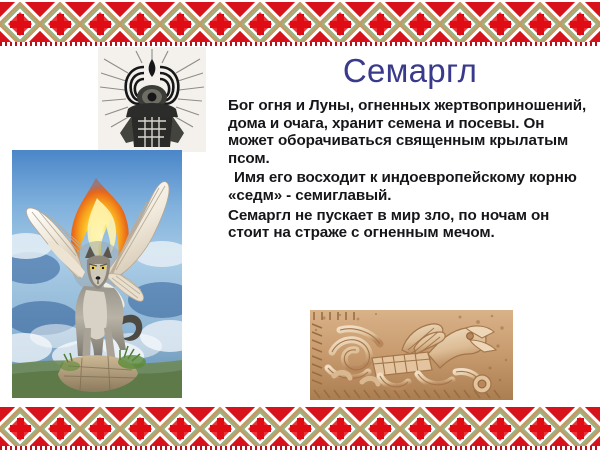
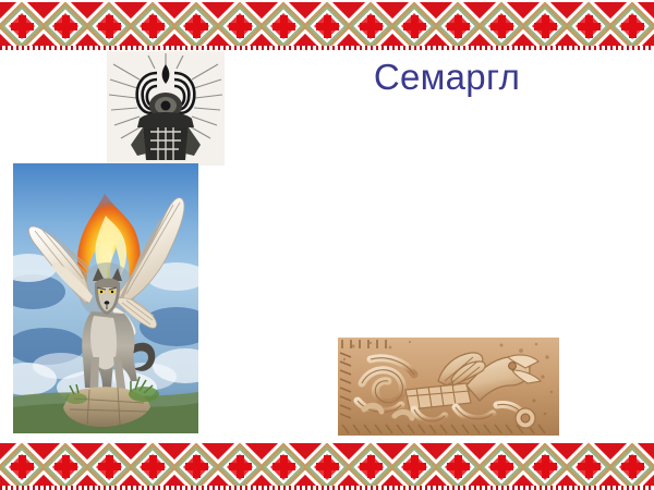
  Семаргл
- Бог огня и Луны, огненных жертвоприношений, дома и очага, хранит семена и посевы. Он может оборачиваться священным крылатым псом.
- Имя его восходит к индоевропейскому корню «седм» - семиглавый.
- Семаргл не пускает в мир зло, по ночам он стоит на страже с огненным мечом.
